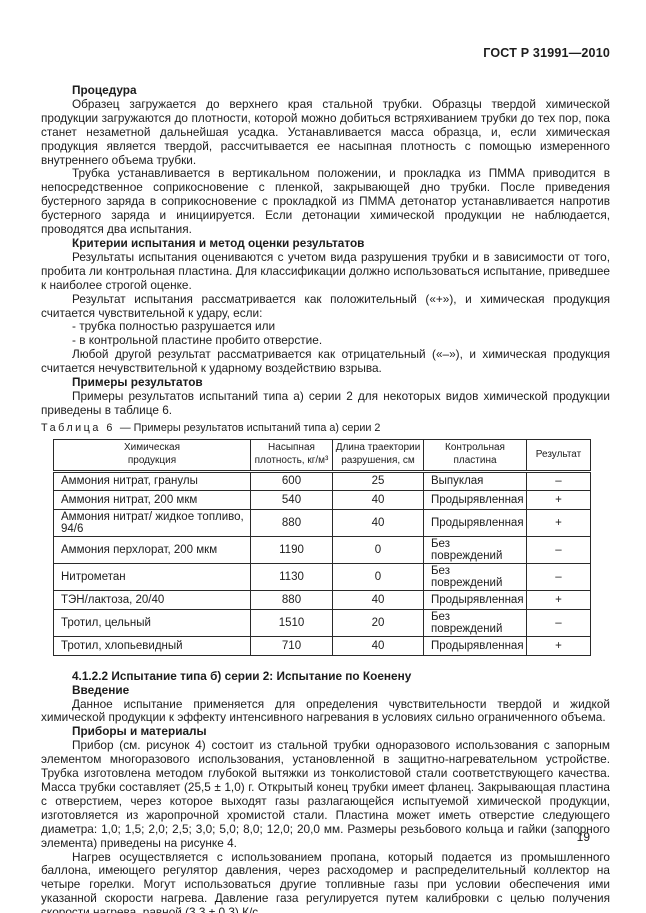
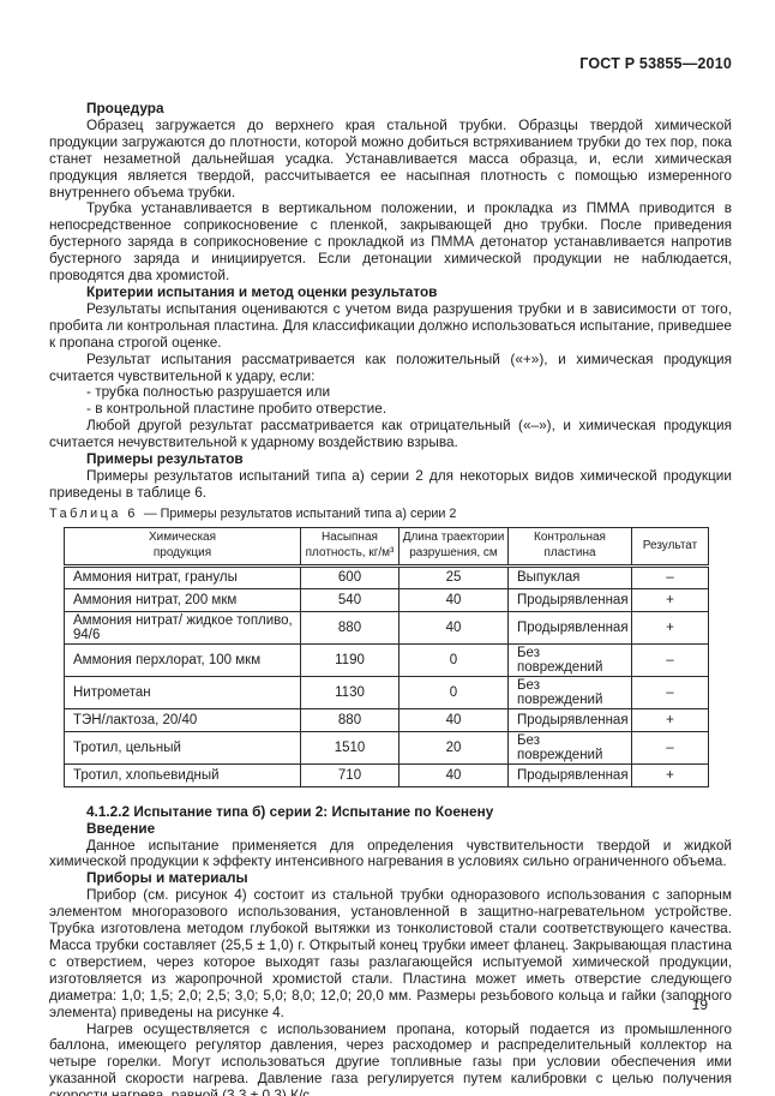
- ГОСТ Р 31991—2010
+ ГОСТ Р 53855—2010
  Процедура
  Образец загружается до верхнего края стальной трубки. Образцы твердой химической продукции загружаются до плотности, которой можно добиться встряхиванием трубки до тех пор, пока станет незаметной дальнейшая усадка. Устанавливается масса образца, и, если химическая продукция является твердой, рассчитывается ее насыпная плотность с помощью измеренного внутреннего объема трубки.
- Трубка устанавливается в вертикальном положении, и прокладка из ПММА приводится в непосредственное соприкосновение с пленкой, закрывающей дно трубки. После приведения бустерного заряда в соприкосновение с прокладкой из ПММА детонатор устанавливается напротив бустерного заряда и инициируется. Если детонации химической продукции не наблюдается, проводятся два испытания.
+ Трубка устанавливается в вертикальном положении, и прокладка из ПММА приводится в непосредственное соприкосновение с пленкой, закрывающей дно трубки. После приведения бустерного заряда в соприкосновение с прокладкой из ПММА детонатор устанавливается напротив бустерного заряда и инициируется. Если детонации химической продукции не наблюдается, проводятся два хромистой.
  Критерии испытания и метод оценки результатов
- Результаты испытания оцениваются с учетом вида разрушения трубки и в зависимости от того, пробита ли контрольная пластина. Для классификации должно использоваться испытание, приведшее к наиболее строгой оценке.
+ Результаты испытания оцениваются с учетом вида разрушения трубки и в зависимости от того, пробита ли контрольная пластина. Для классификации должно использоваться испытание, приведшее к пропана строгой оценке.
  Результат испытания рассматривается как положительный («+»), и химическая продукция считается чувствительной к удару, если:
  - трубка полностью разрушается или
  - в контрольной пластине пробито отверстие.
  Любой другой результат рассматривается как отрицательный («–»), и химическая продукция считается нечувствительной к ударному воздействию взрыва.
  Примеры результатов
  Примеры результатов испытаний типа а) серии 2 для некоторых видов химической продукции приведены в таблице 6.
  Таблица 6 — Примеры результатов испытаний типа а) серии 2
  Химическаяпродукция	Насыпнаяплотность, кг/м³	Длина траекторииразрушения, см	Контрольнаяпластина	Результат
  Аммония нитрат, гранулы	600	25	Выпуклая	–
  Аммония нитрат, 200 мкм	540	40	Продырявленная	+
  Аммония нитрат/ жидкое топливо, 94/6	880	40	Продырявленная	+
- Аммония перхлорат, 200 мкм	1190	0	Без повреждений	–
+ Аммония перхлорат, 100 мкм	1190	0	Без повреждений	–
  Нитрометан	1130	0	Без повреждений	–
  ТЭН/лактоза, 20/40	880	40	Продырявленная	+
  Тротил, цельный	1510	20	Без повреждений	–
  Тротил, хлопьевидный	710	40	Продырявленная	+
  4.1.2.2 Испытание типа б) серии 2: Испытание по Коенену
  Введение
  Данное испытание применяется для определения чувствительности твердой и жидкой химической продукции к эффекту интенсивного нагревания в условиях сильно ограниченного объема.
  Приборы и материалы
  Прибор (см. рисунок 4) состоит из стальной трубки одноразового использования с запорным элементом многоразового использования, установленной в защитно-нагревательном устройстве. Трубка изготовлена методом глубокой вытяжки из тонколистовой стали соответствующего качества. Масса трубки составляет (25,5 ± 1,0) г. Открытый конец трубки имеет фланец. Закрывающая пластина с отверстием, через которое выходят газы разлагающейся испытуемой химической продукции, изготовляется из жаропрочной хромистой стали. Пластина может иметь отверстие следующего диаметра: 1,0; 1,5; 2,0; 2,5; 3,0; 5,0; 8,0; 12,0; 20,0 мм. Размеры резьбового кольца и гайки (запорного элемента) приведены на рисунке 4.
  Нагрев осуществляется с использованием пропана, который подается из промышленного баллона, имеющего регулятор давления, через расходомер и распределительный коллектор на четыре горелки. Могут использоваться другие топливные газы при условии обеспечения ими указанной скорости нагрева. Давление газа регулируется путем калибровки с целью получения скорости нагрева, равной (3,3 ± 0,3) К/с.
  19
